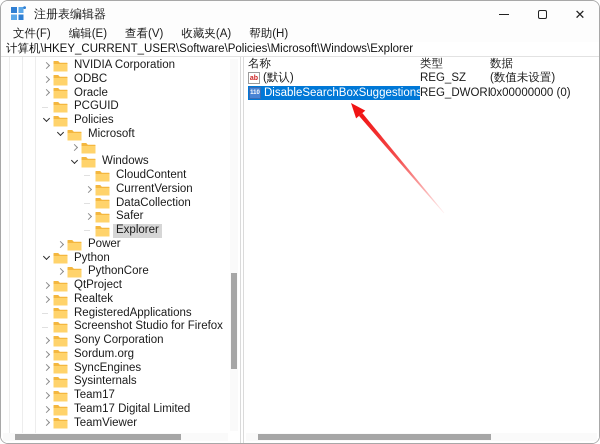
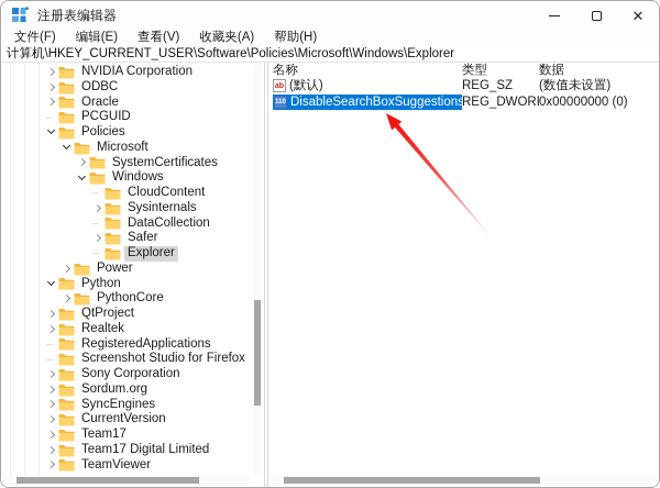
  注册表编辑器
  ✕
  文件(F)
  编辑(E)
  查看(V)
  收藏夹(A)
  帮助(H)
  计算机\HKEY_CURRENT_USER\Software\Policies\Microsoft\Windows\Explorer
  NVIDIA Corporation
  ODBC
  Oracle
  PCGUID
  Policies
  Microsoft
+ SystemCertificates
  Windows
  CloudContent
- CurrentVersion
+ Sysinternals
  DataCollection
  Safer
  Explorer
  Power
  Python
  PythonCore
  QtProject
  Realtek
  RegisteredApplications
  Screenshot Studio for Firefox
  Sony Corporation
  Sordum.org
  SyncEngines
- Sysinternals
+ CurrentVersion
  Team17
  Team17 Digital Limited
  TeamViewer
  名称
  类型
  数据
  (默认)
  REG_SZ
  (数值未设置)
  DisableSearchBoxSuggestions
  REG_DWOR
  0x00000000 (0)
